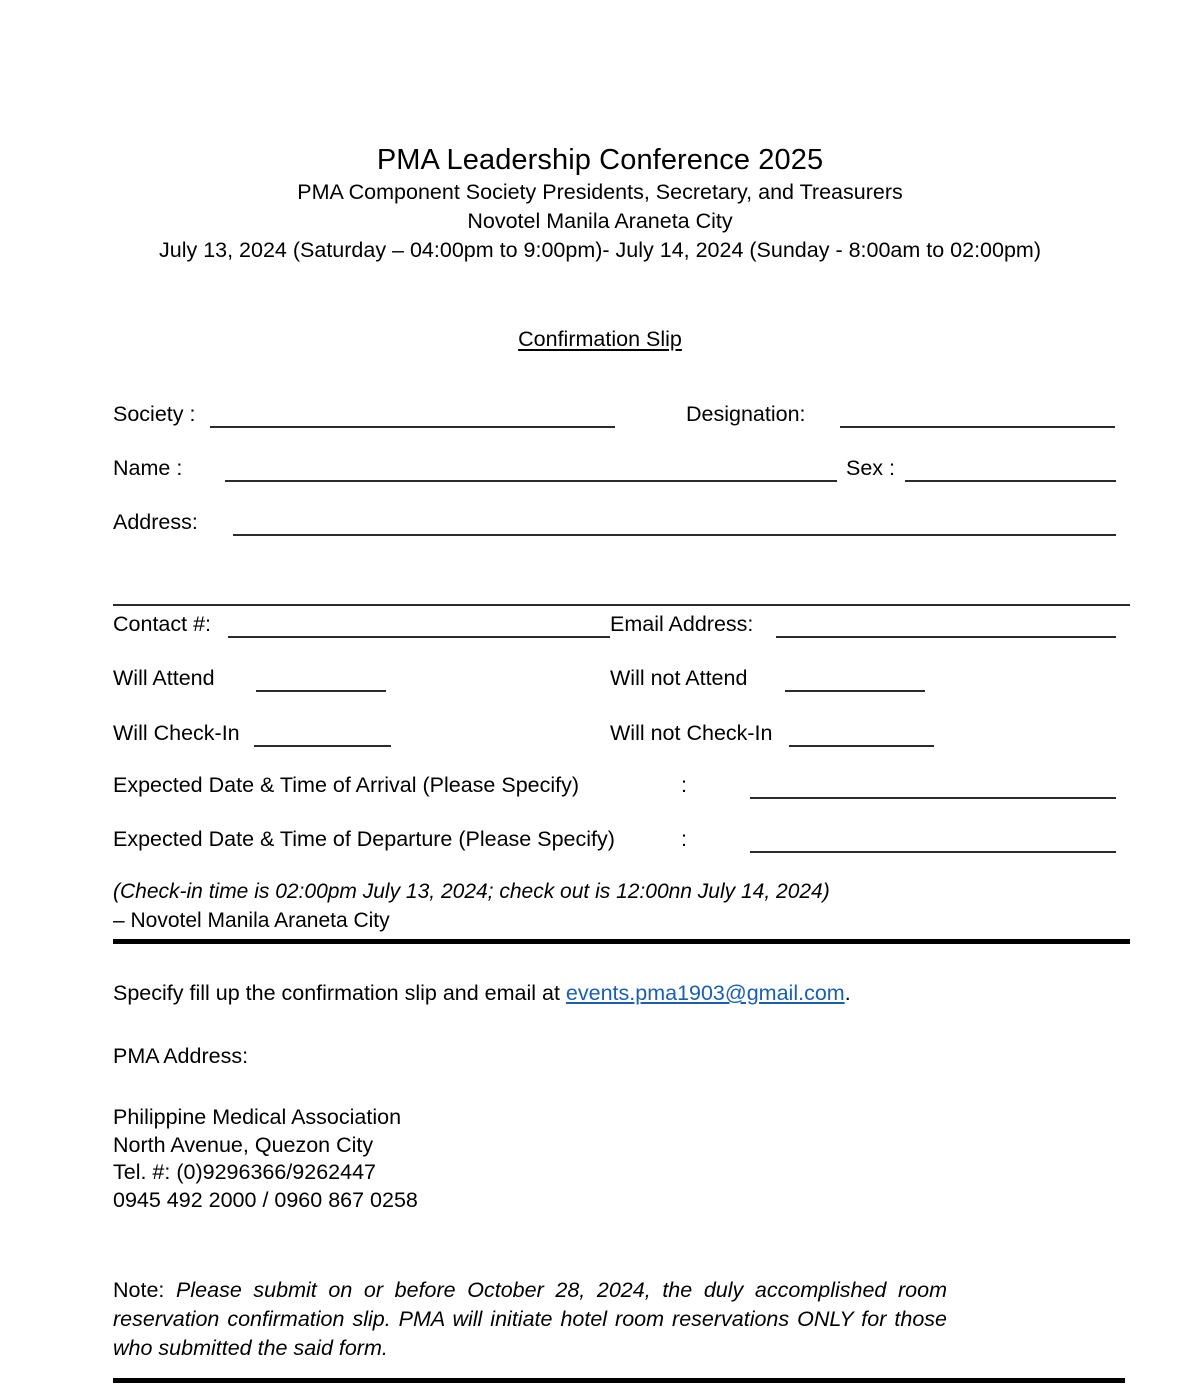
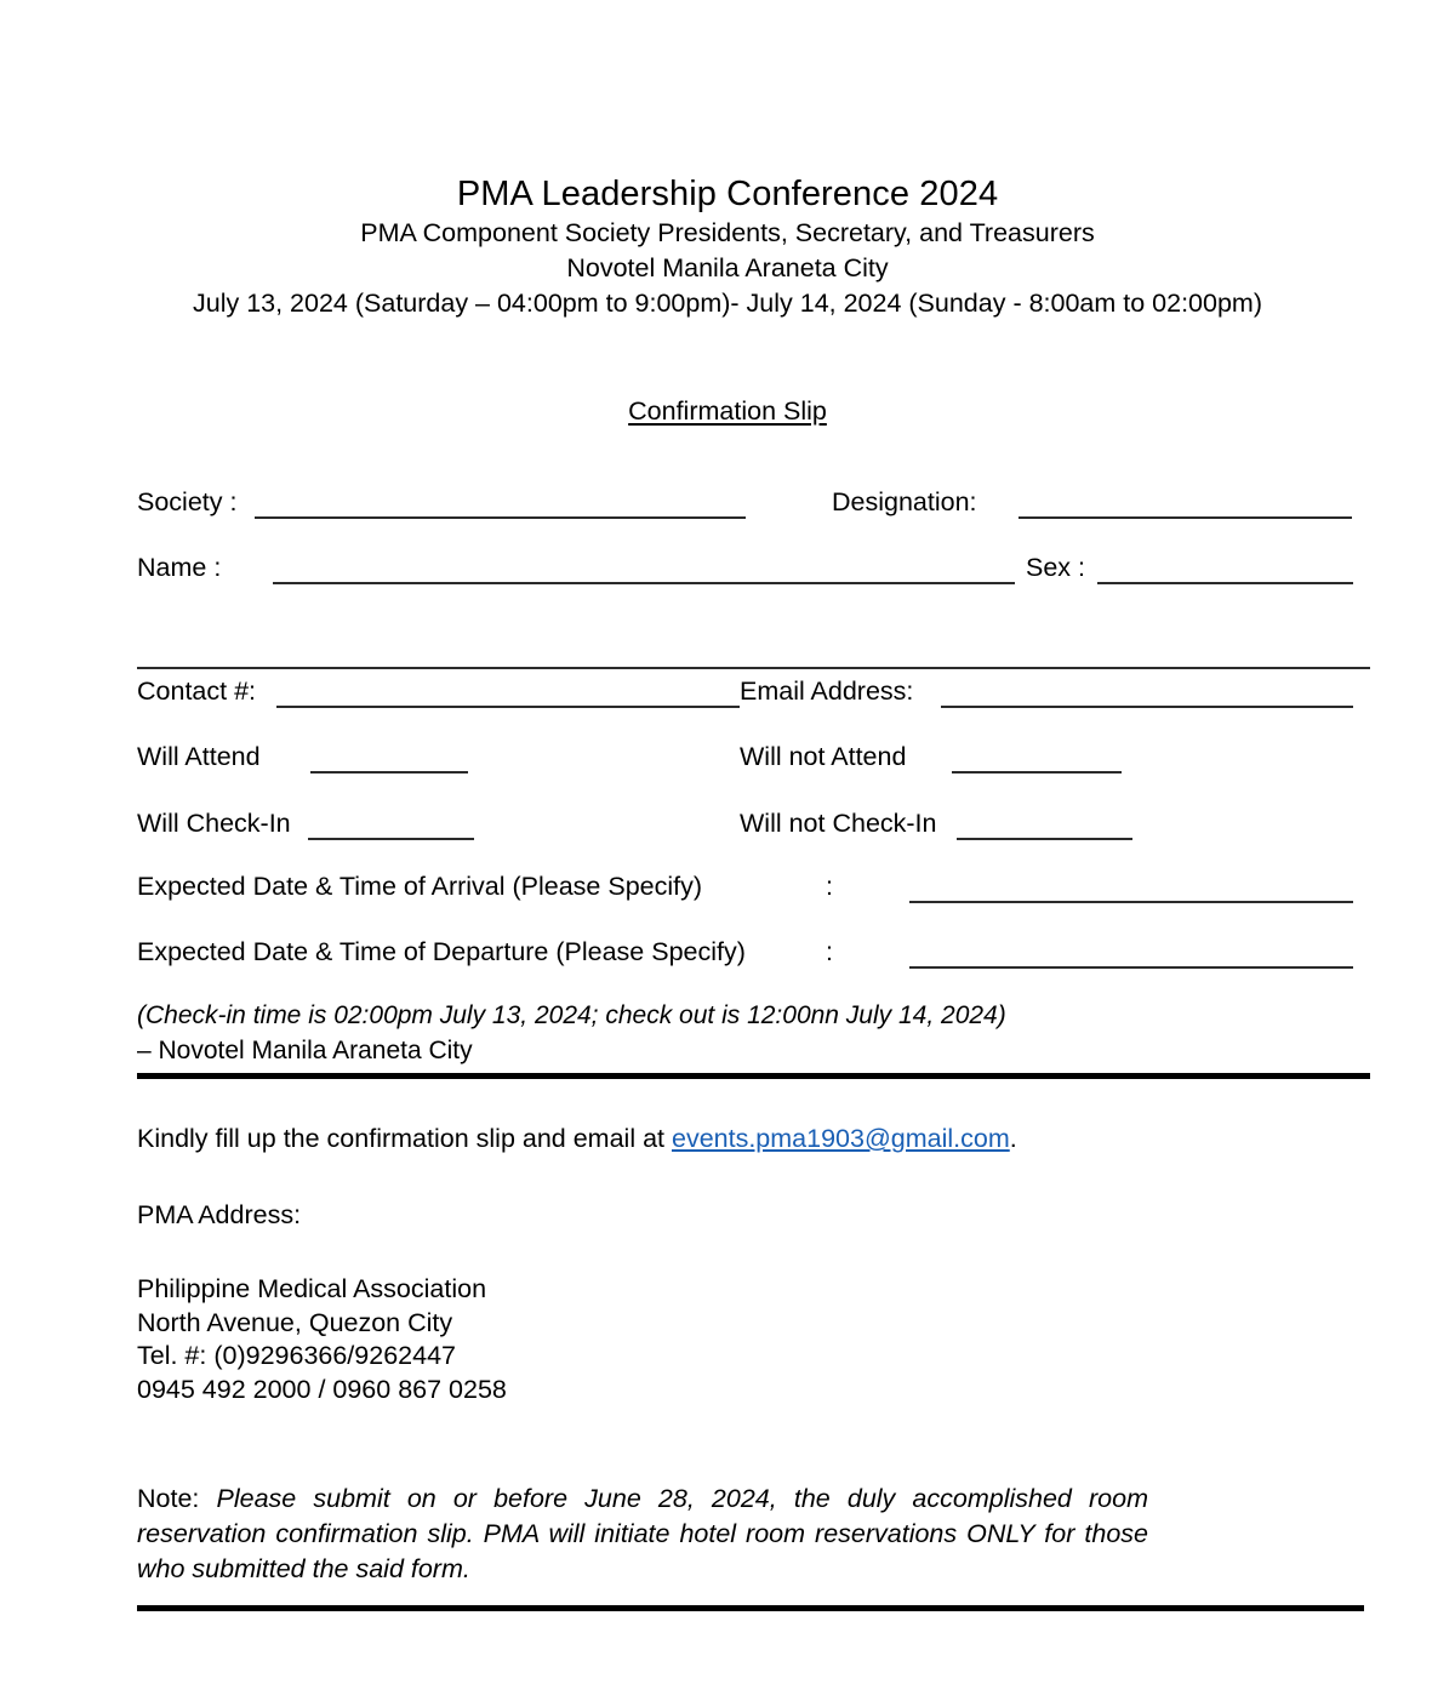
- PMA Leadership Conference 2025
+ PMA Leadership Conference 2024
  PMA Component Society Presidents, Secretary, and Treasurers
  Novotel Manila Araneta City
  July 13, 2024 (Saturday – 04:00pm to 9:00pm)- July 14, 2024 (Sunday - 8:00am to 02:00pm)
  Confirmation Slip
  Society :
  Designation:
  Name :
  Sex :
- Address:
  Contact #:
  Email Address:
  Will Attend
  Will not Attend
  Will Check-In
  Will not Check-In
  Expected Date & Time of Arrival (Please Specify)
  :
  Expected Date & Time of Departure (Please Specify)
  :
  (Check-in time is 02:00pm July 13, 2024; check out is 12:00nn July 14, 2024)
  – Novotel Manila Araneta City
- Specify fill up the confirmation slip and email at events.pma1903@gmail.com.
+ Kindly fill up the confirmation slip and email at events.pma1903@gmail.com.
  PMA Address:
  Philippine Medical Association
  North Avenue, Quezon City
  Tel. #: (0)9296366/9262447
  0945 492 2000 / 0960 867 0258
- Note: Please submit on or before October 28, 2024, the duly accomplished room reservation confirmation slip. PMA will initiate hotel room reservations ONLY for those who submitted the said form.
+ Note: Please submit on or before June 28, 2024, the duly accomplished room reservation confirmation slip. PMA will initiate hotel room reservations ONLY for those who submitted the said form.
